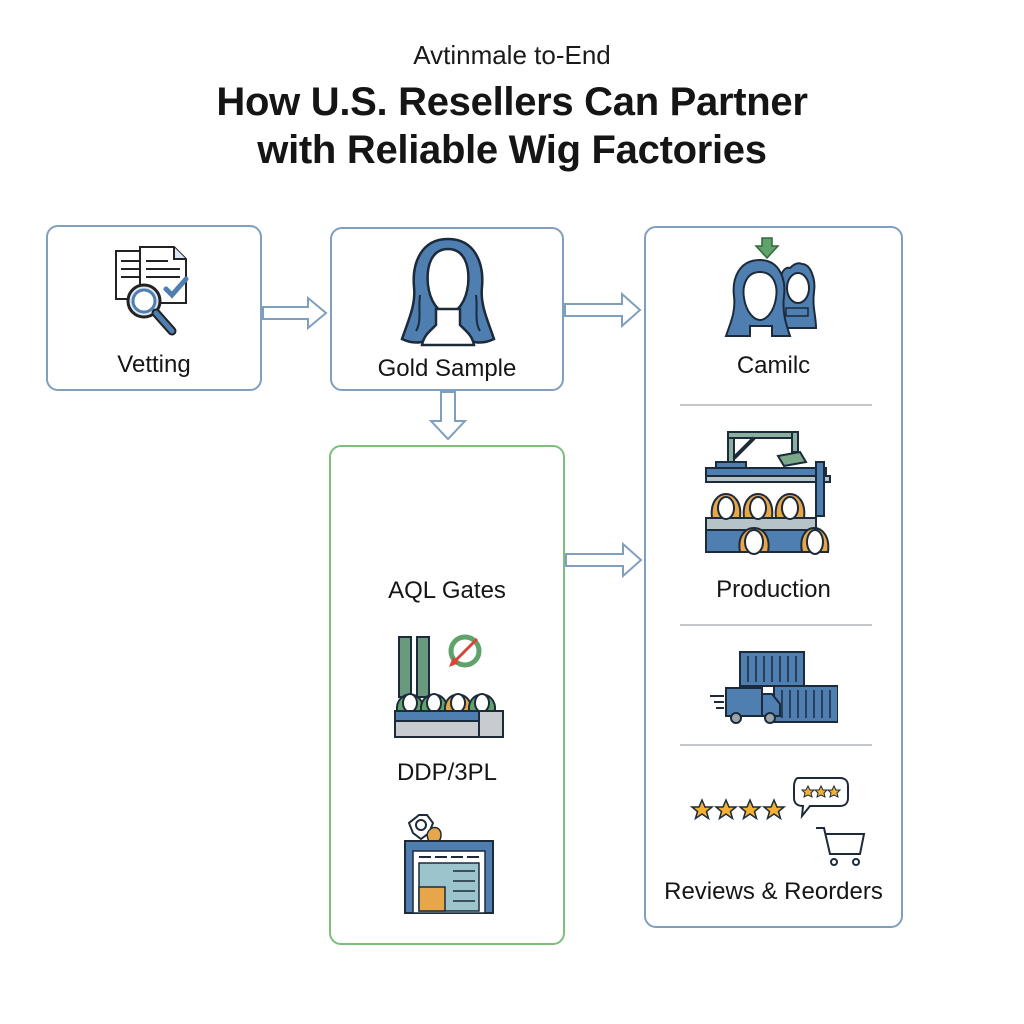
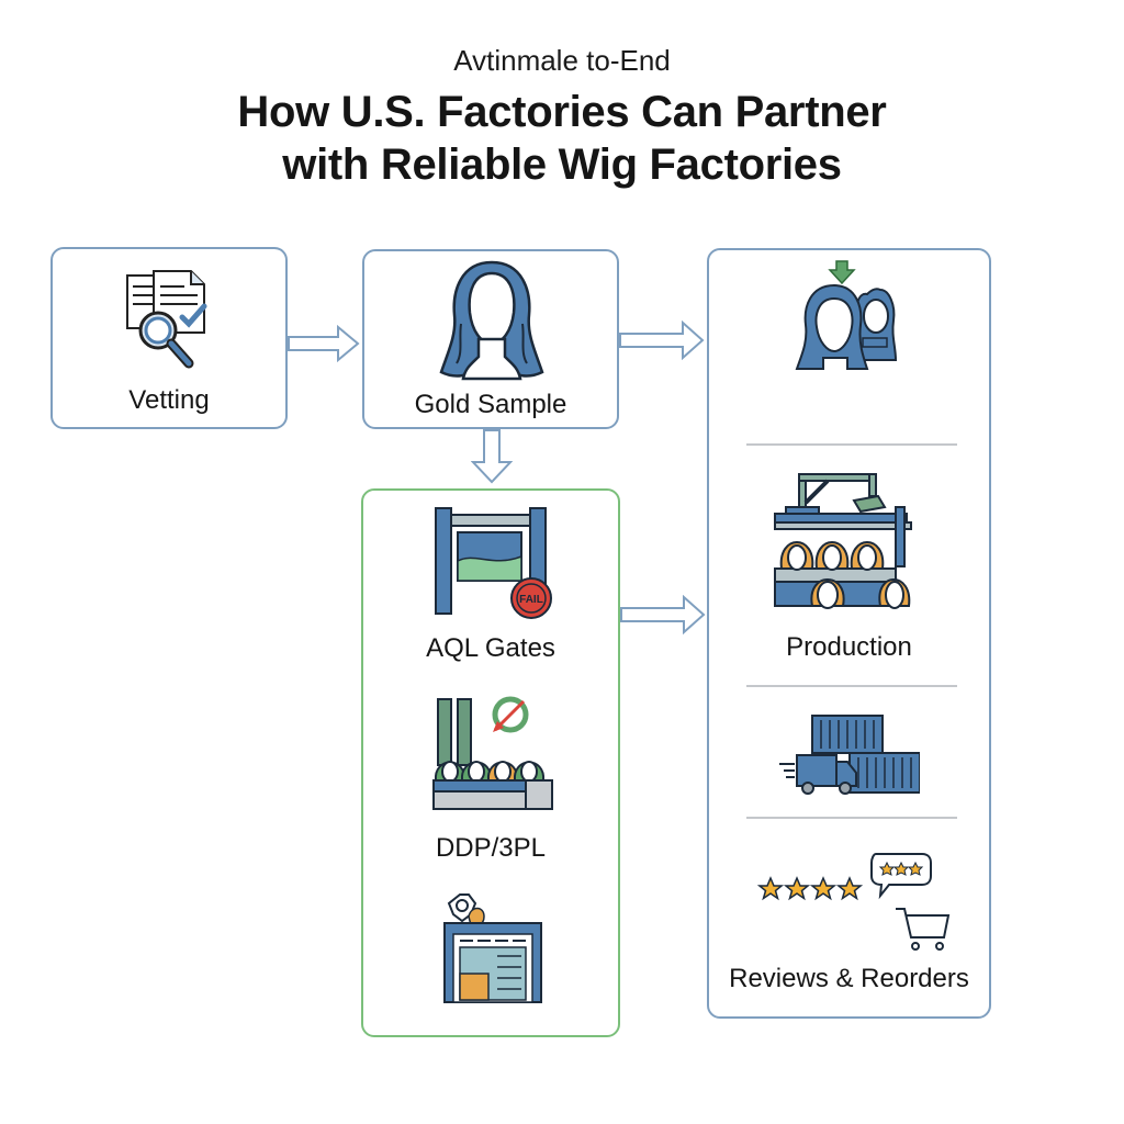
  Avtinmale to-End
- How U.S. Resellers Can Partner
+ How U.S. Factories Can Partner
  with Reliable Wig Factories
  Vetting
  Gold Sample
+ FAIL
  AQL Gates
  DDP/3PL
- Camilc
  Production
  Reviews & Reorders
